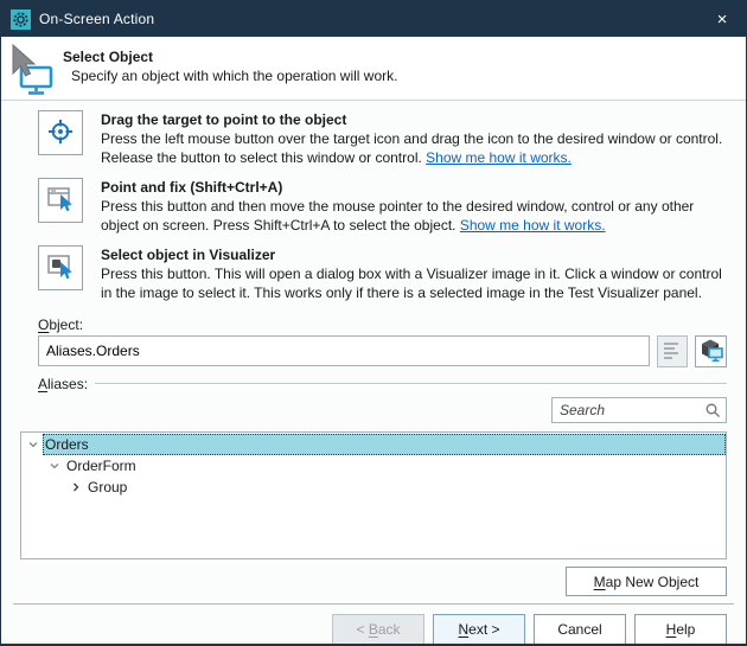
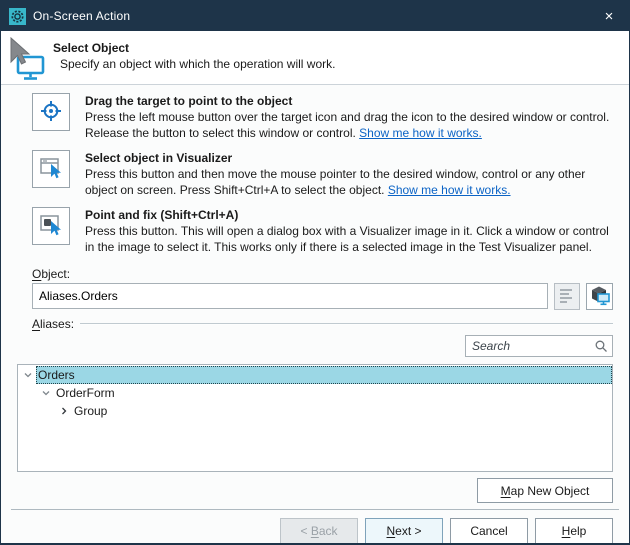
  On-Screen Action
  ×
  Select Object
  Specify an object with which the operation will work.
  Drag the target to point to the object
  Press the left mouse button over the target icon and drag the icon to the desired window or control. Release the button to select this window or control. Show me how it works.
- Point and fix (Shift+Ctrl+A)
+ Select object in Visualizer
  Press this button and then move the mouse pointer to the desired window, control or any other object on screen. Press Shift+Ctrl+A to select the object. Show me how it works.
- Select object in Visualizer
+ Point and fix (Shift+Ctrl+A)
  Press this button. This will open a dialog box with a Visualizer image in it. Click a window or control in the image to select it. This works only if there is a selected image in the Test Visualizer panel.
  Object:
  Aliases.Orders
  Aliases:
  Search
  Orders
  OrderForm
  Group
  Map New Object
  < Back
  Next >
  Cancel
  Help
